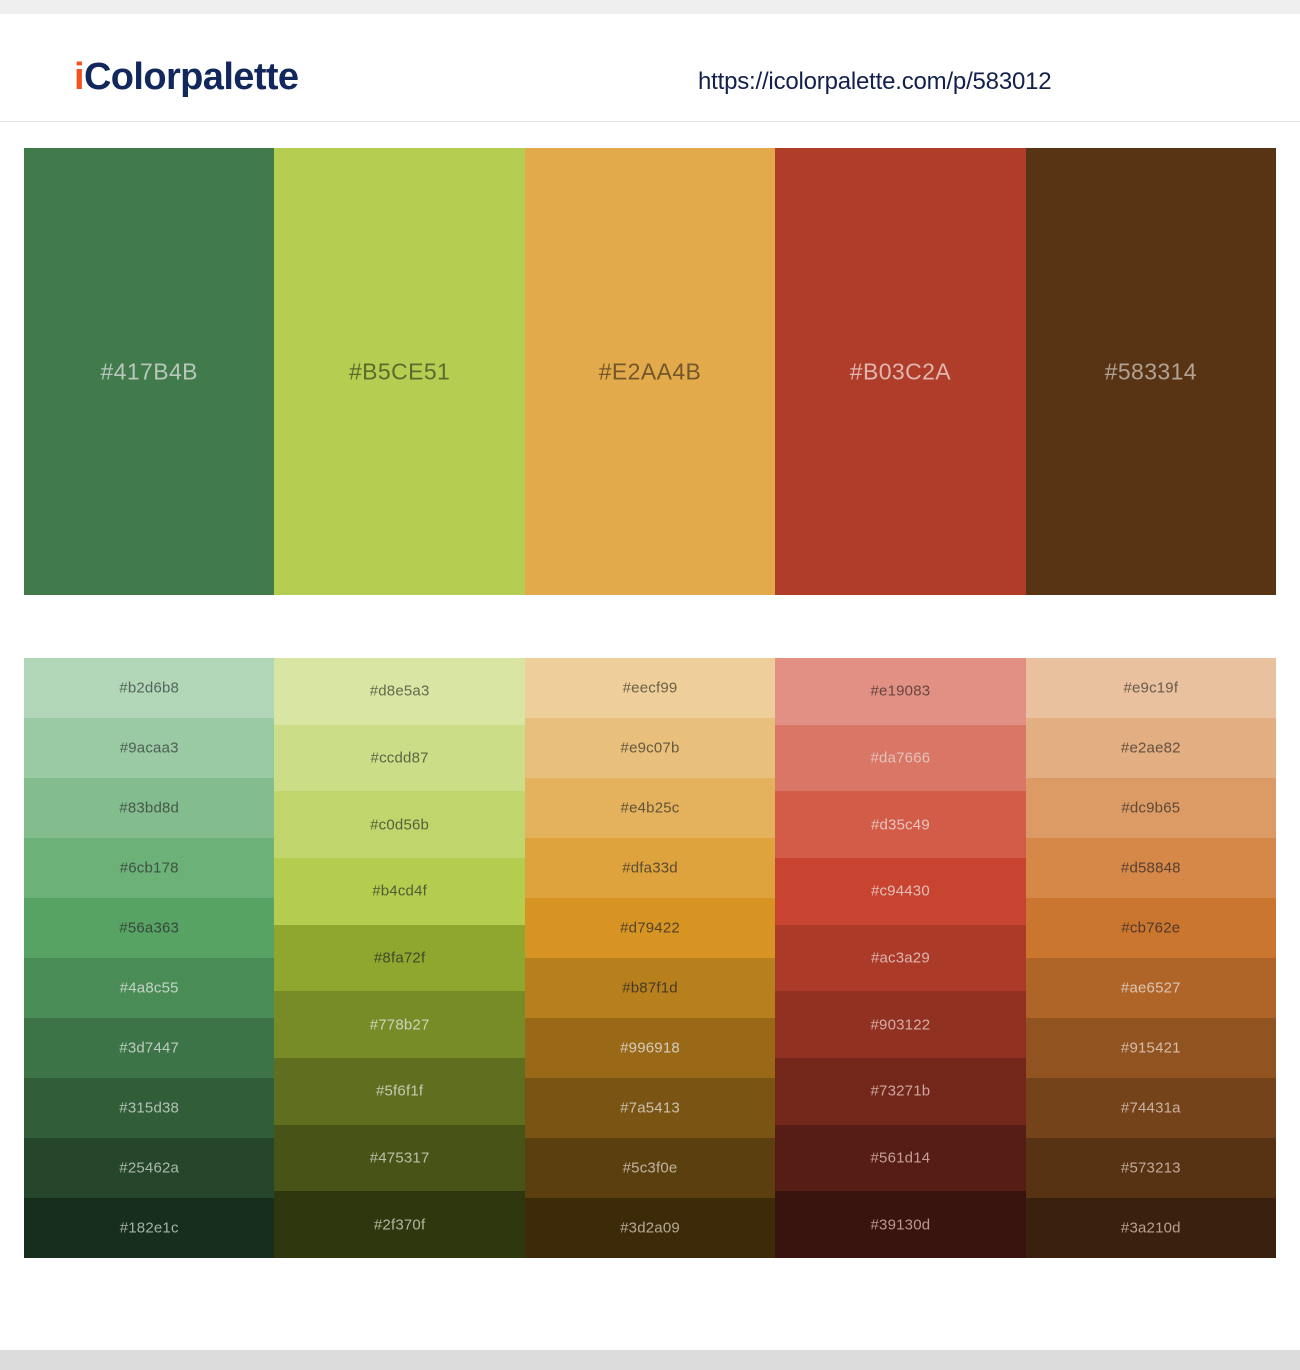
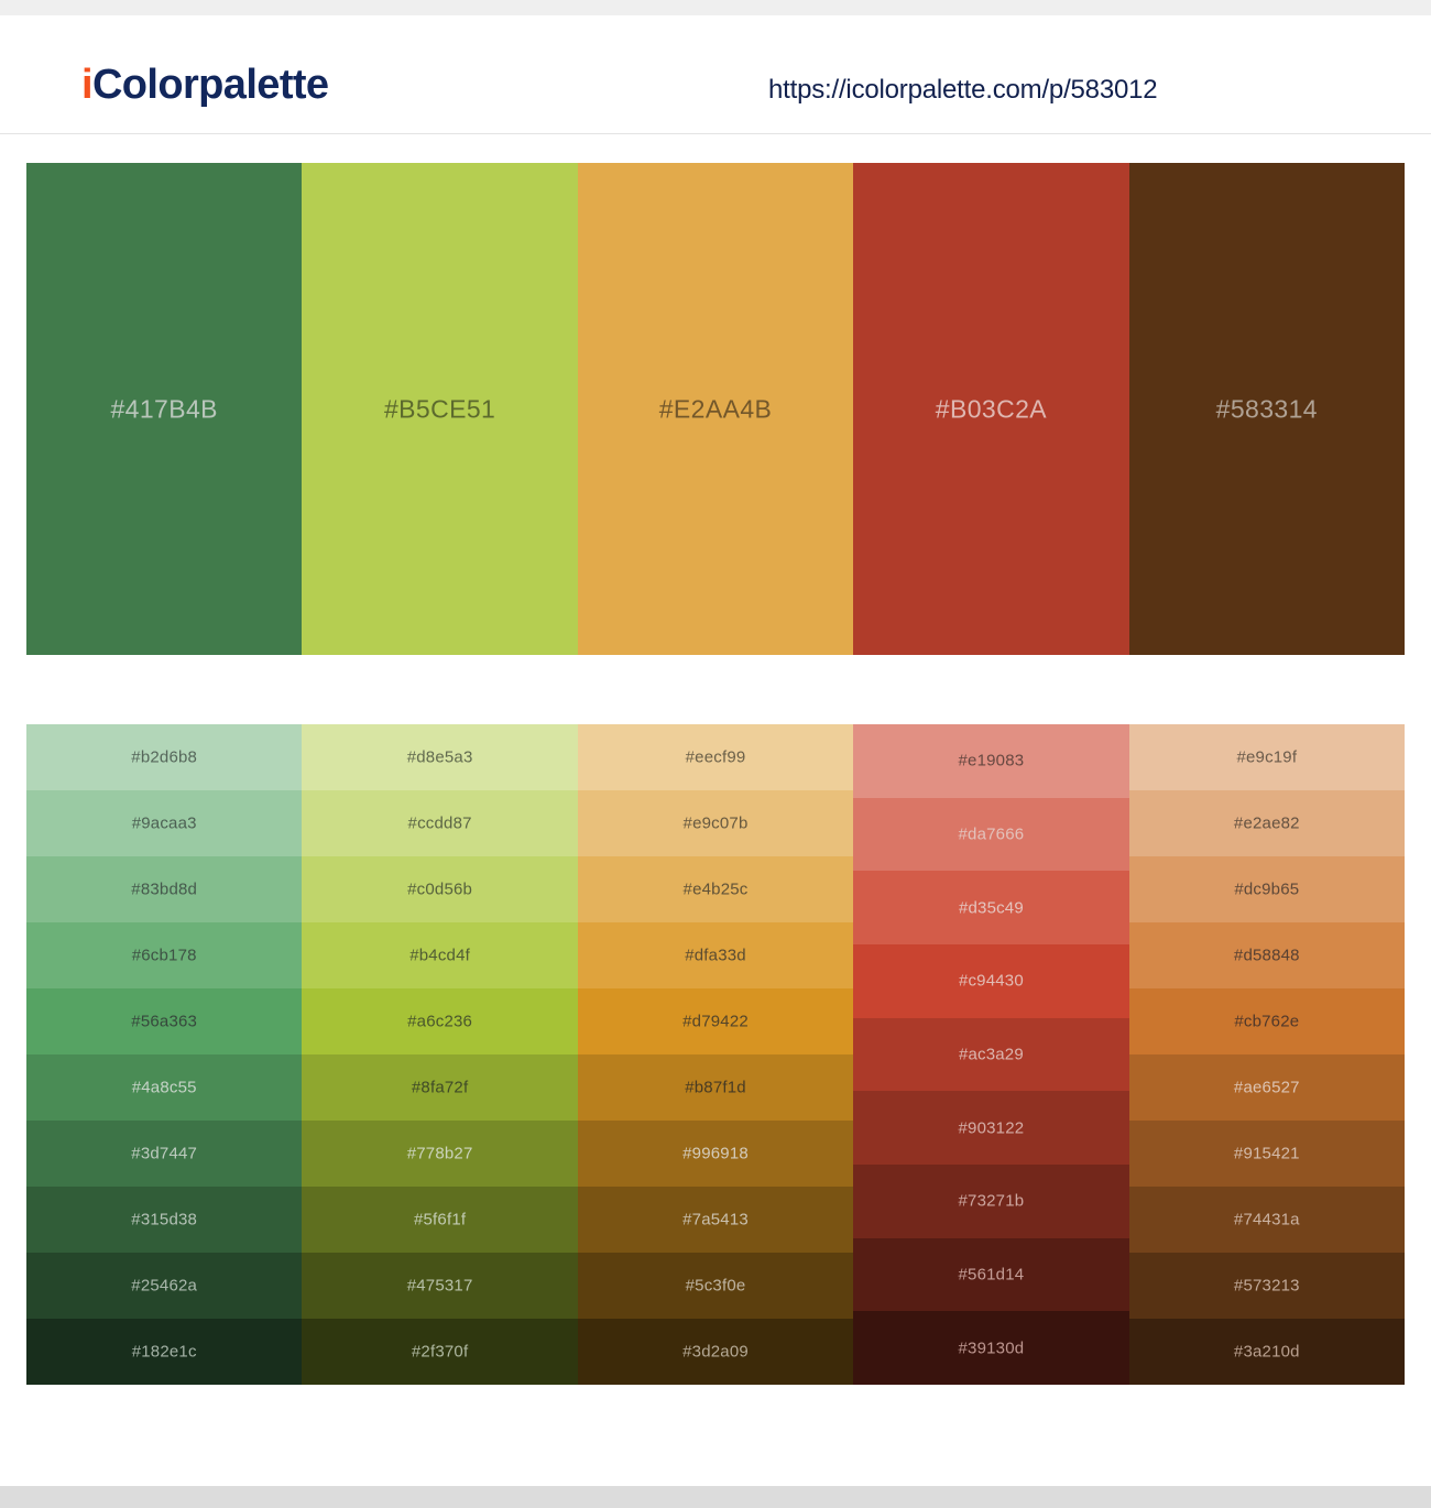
  iColorpalette
  https://icolorpalette.com/p/583012
  #417B4B
  #B5CE51
  #E2AA4B
  #B03C2A
  #583314
  #b2d6b8
  #9acaa3
  #83bd8d
  #6cb178
  #56a363
  #4a8c55
  #3d7447
  #315d38
  #25462a
  #182e1c
  #d8e5a3
  #ccdd87
  #c0d56b
  #b4cd4f
+ #a6c236
  #8fa72f
  #778b27
  #5f6f1f
  #475317
  #2f370f
  #eecf99
  #e9c07b
  #e4b25c
  #dfa33d
  #d79422
  #b87f1d
  #996918
  #7a5413
  #5c3f0e
  #3d2a09
  #e19083
  #da7666
  #d35c49
  #c94430
  #ac3a29
  #903122
  #73271b
  #561d14
  #39130d
  #e9c19f
  #e2ae82
  #dc9b65
  #d58848
  #cb762e
  #ae6527
  #915421
  #74431a
  #573213
  #3a210d
